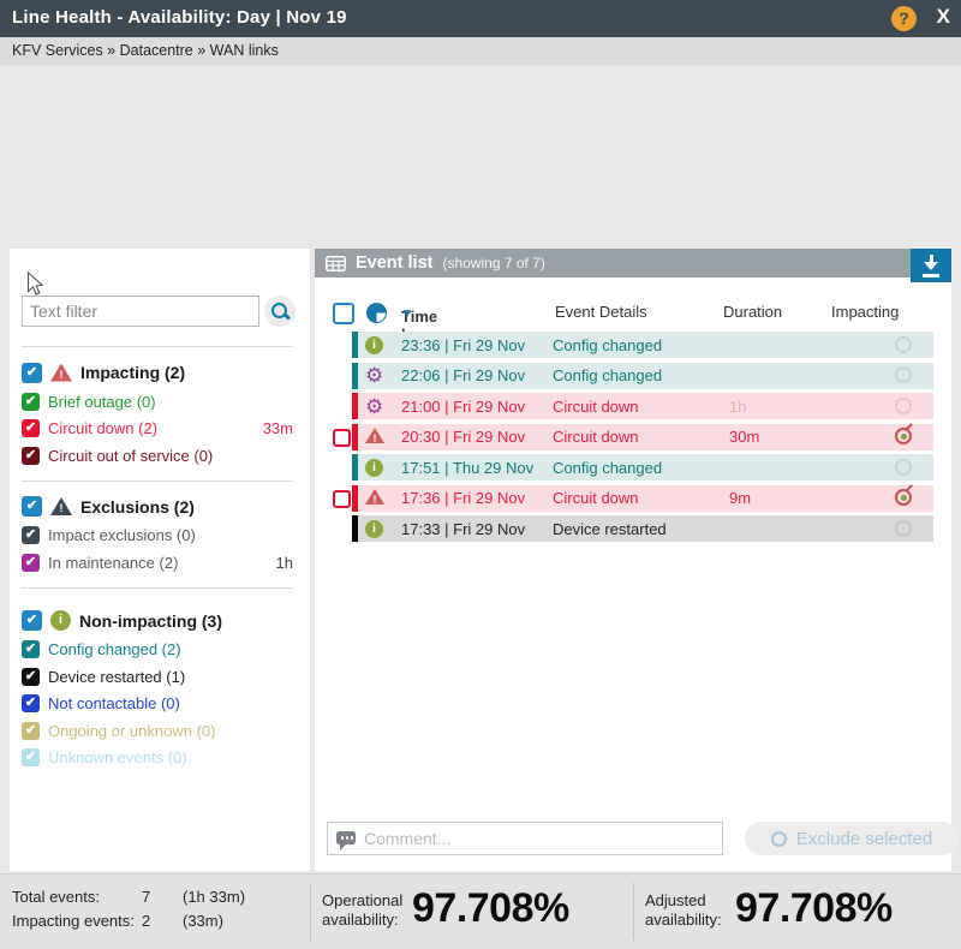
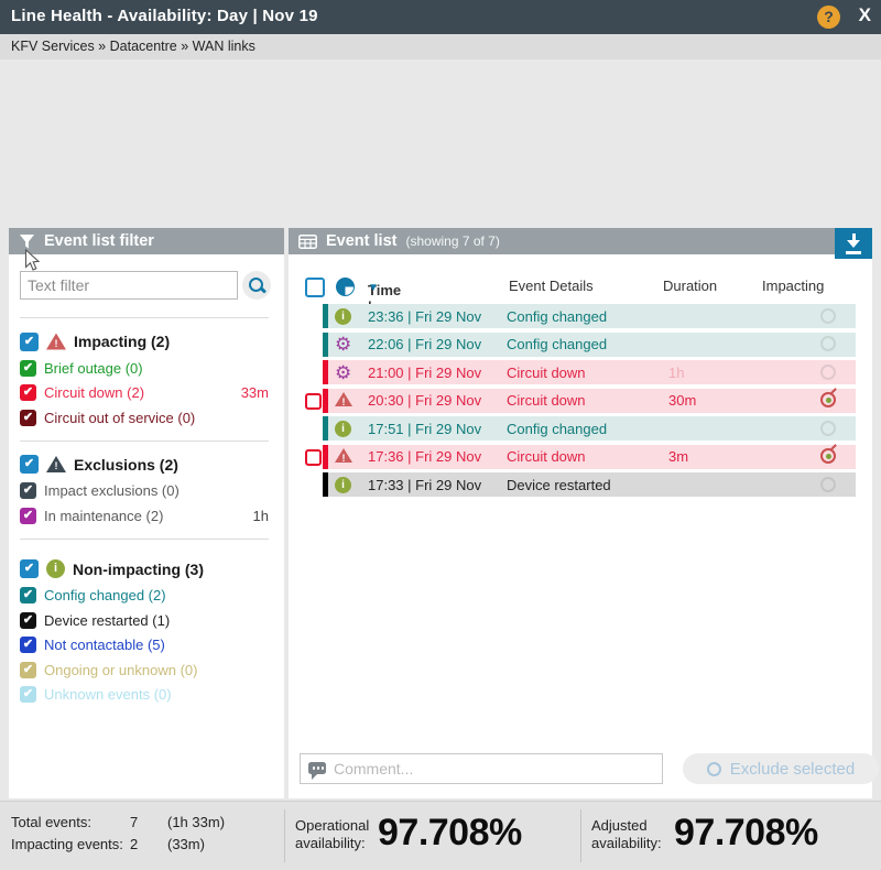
  Line Health - Availability: Day | Nov 19
  ?
  X
  KFV Services » Datacentre » WAN links
+ Event list filter
  Text filter
  ✔
  !
  Impacting (2)
  ✔
  Brief outage (0)
  ✔
  Circuit down (2)
  33m
  ✔
  Circuit out of service (0)
  ✔
  !
  Exclusions (2)
  ✔
  Impact exclusions (0)
  ✔
  In maintenance (2)
  1h
  ✔
  i
  Non-impacting (3)
  ✔
  Config changed (2)
  ✔
  Device restarted (1)
  ✔
- Not contactable (0)
+ Not contactable (5)
  ✔
  Ongoing or unknown (0)
  ✔
  Unknown events (0)
  Event list
  (showing 7 of 7)
  ▼
  Event Details
  Duration
  Impacting
  i
  23:36 | Fri 29 Nov
  Config changed
  ⚙
  22:06 | Fri 29 Nov
  Config changed
  ⚙
  21:00 | Fri 29 Nov
  Circuit down
  1h
  !
  20:30 | Fri 29 Nov
  Circuit down
  30m
  i
- 17:51 | Thu 29 Nov
+ 17:51 | Fri 29 Nov
  Config changed
  !
  17:36 | Fri 29 Nov
  Circuit down
- 9m
+ 3m
  i
  17:33 | Fri 29 Nov
  Device restarted
  Comment...
  Exclude selected
  Total events:
  7
  (1h 33m)
  Impacting events:
  2
  (33m)
  Operational availability:
  97.708%
  Adjusted availability:
  97.708%
